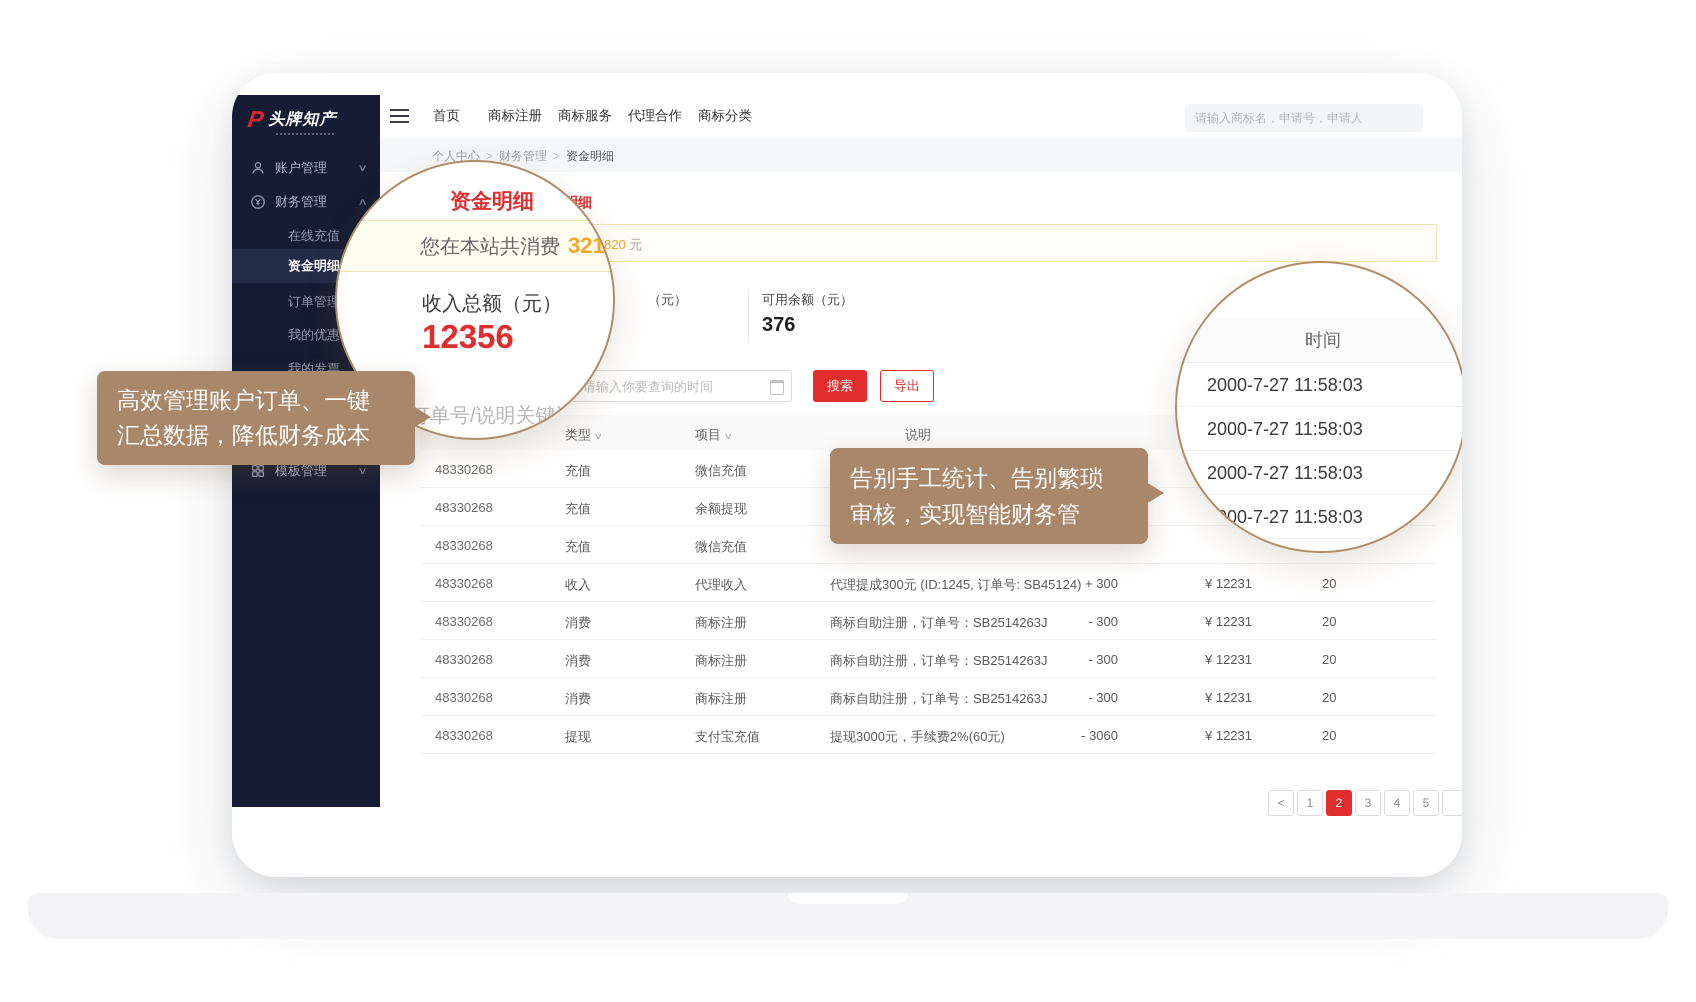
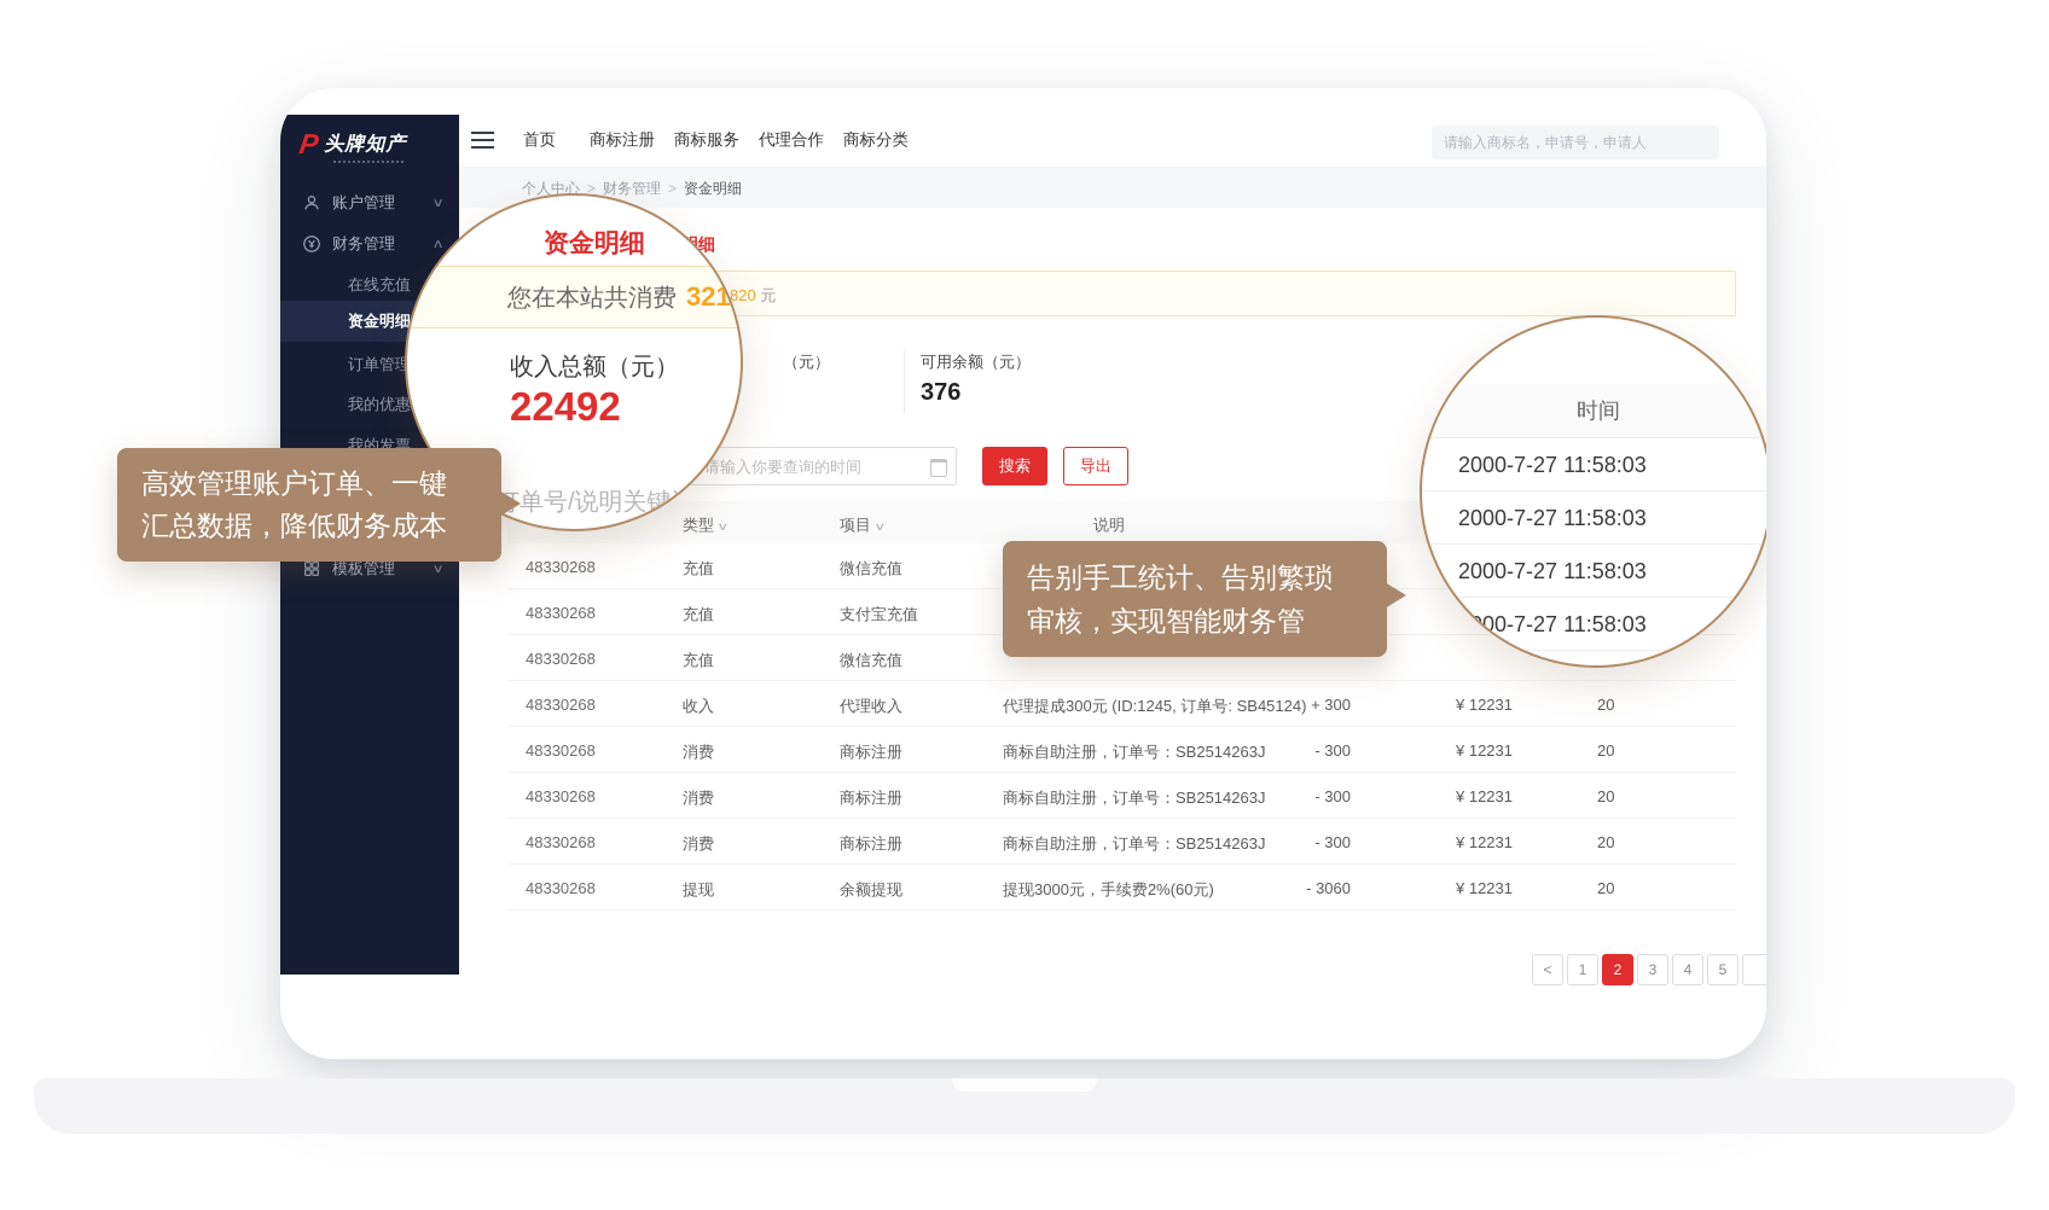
  头牌知产
  账户管理
  ∨
  财务管理
  ∧
  在线充值
  资金明细
  订单管理
  我的优惠
  我的发票
  模板管理
  ∨
  首页
  商标注册
  商标服务
  代理合作
  商标分类
  请输入商标名，申请号，申请人
  个人中心 > 财务管理 > 资金明细
  20 元
  （元）
  可用余额（元）
  376
  请输入你要查询的时间
  搜索
  导出
  类型 ∨
  项目 ∨
  说明
  48330268
  充值
  微信充值
  48330268
  充值
- 余额提现
+ 支付宝充值
  48330268
  充值
  微信充值
  48330268
  收入
  代理收入
  代理提成300元 (ID:1245, 订单号: SB45124)
  + 300
  ¥ 12231
  48330268
  消费
  商标注册
  商标自助注册，订单号：SB2514263J
  - 300
  ¥ 12231
  48330268
  消费
  商标注册
  商标自助注册，订单号：SB2514263J
  - 300
  ¥ 12231
  48330268
  消费
  商标注册
  商标自助注册，订单号：SB2514263J
  - 300
  ¥ 12231
  48330268
  提现
- 支付宝充值
+ 余额提现
  提现3000元，手续费2%(60元)
  - 3060
  ¥ 12231
  <
  1
  2
  3
  4
  5
  资金明细
  您在本站共消费
  3212
  收入总额（元）
- 12356
+ 22492
  订单号/说明关键词
  时间
  2000-7-27 11:58:03
  2000-7-27 11:58:03
  2000-7-27 11:58:03
  2000-7-27 11:58:03
  高效管理账户订单、一键
  汇总数据，降低财务成本
  告别手工统计、告别繁琐
  审核，实现智能财务管
